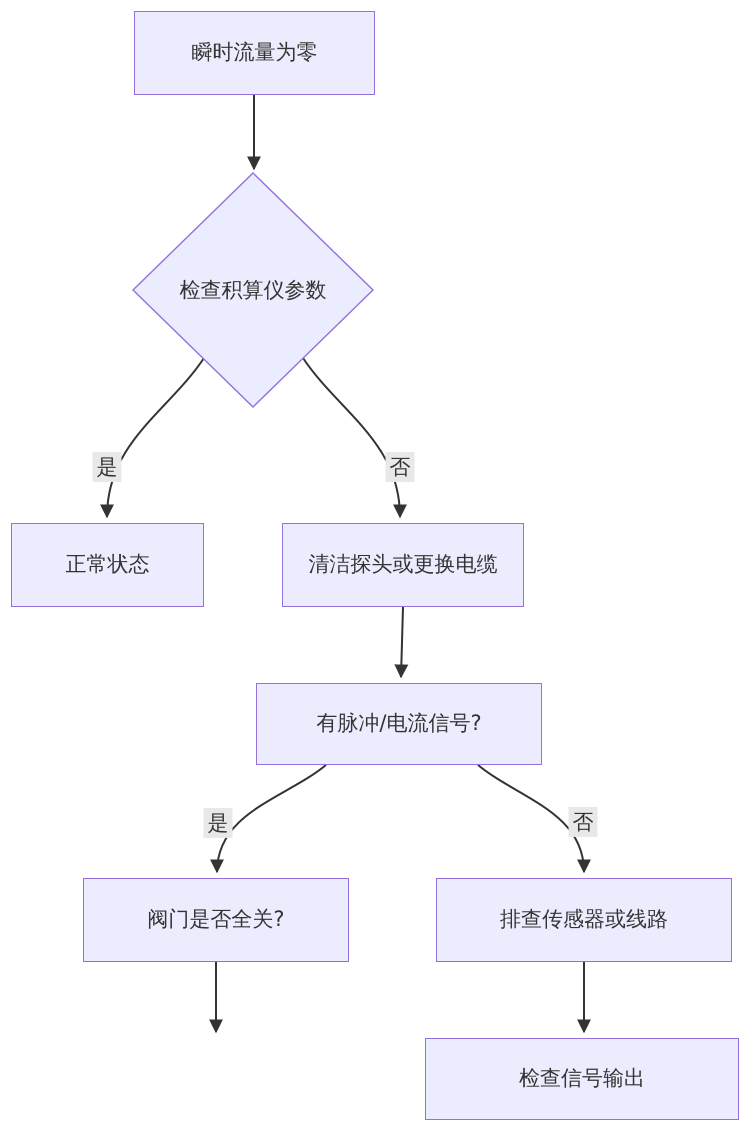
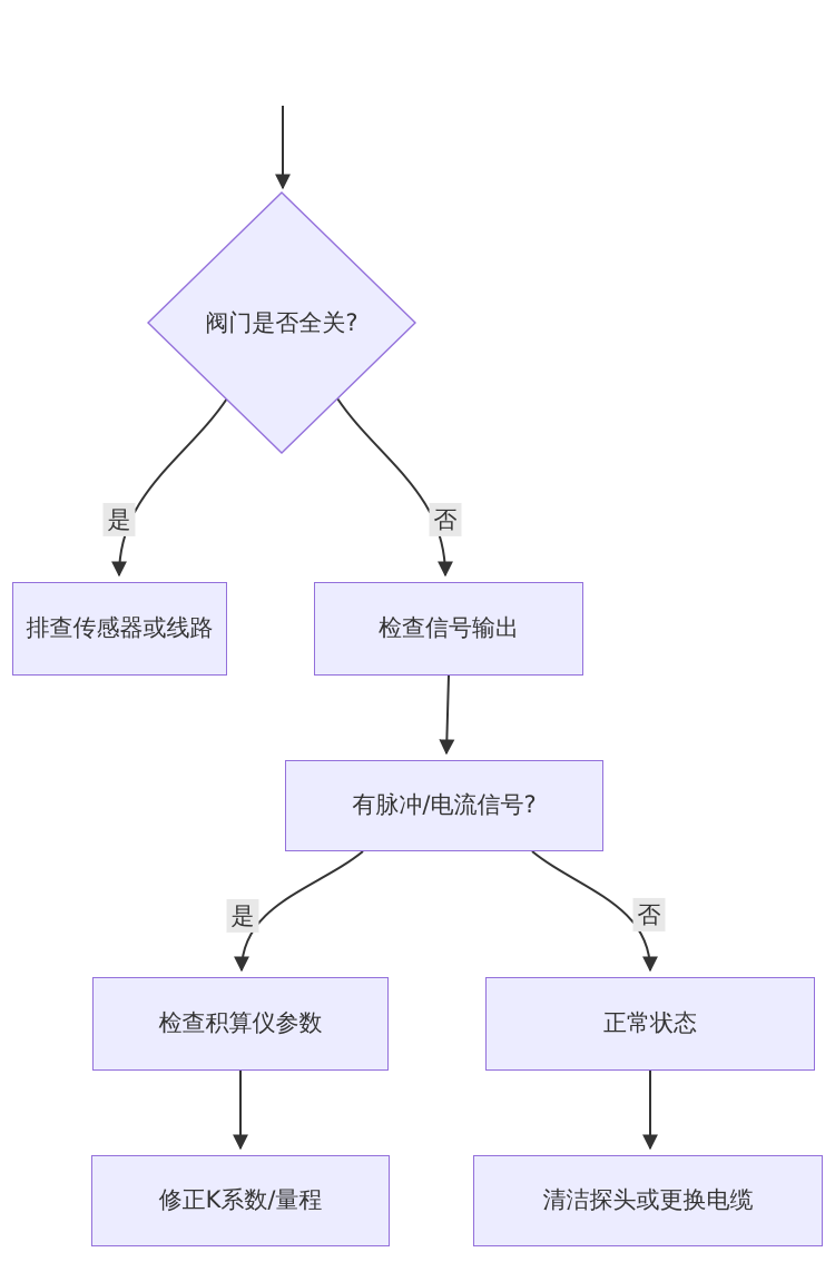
- 瞬时流量为零
- 检查积算仪参数
+ 阀门是否全关?
- 正常状态
+ 排查传感器或线路
- 清洁探头或更换电缆
+ 检查信号输出
  有脉冲/电流信号?
- 阀门是否全关?
+ 检查积算仪参数
- 排查传感器或线路
+ 正常状态
+ 修正K系数/量程
- 检查信号输出
+ 清洁探头或更换电缆
  是
  否
  是
  否
